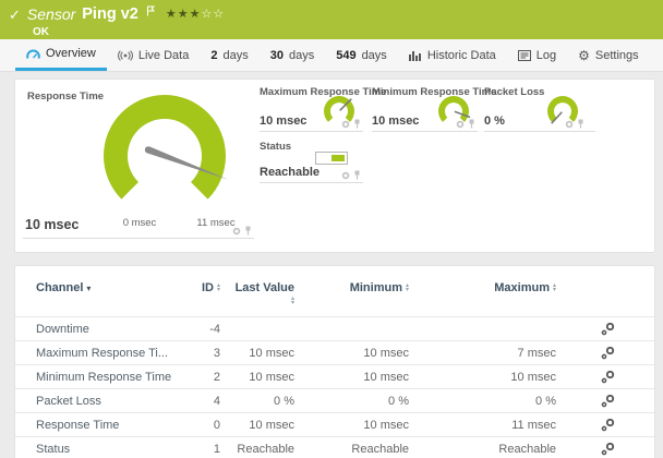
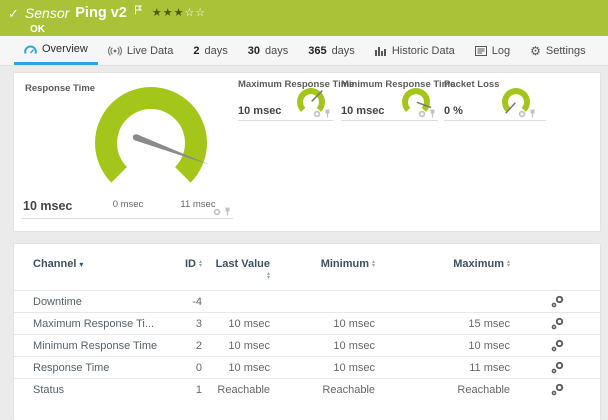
  ✓
  Sensor
  Ping v2
  ★★★☆☆
  OK
  Overview
  Live Data
  2
  days
  30
  days
- 549
+ 365
  days
  Historic Data
  Log
  ⚙
  Settings
  Response Time
  0 msec
  11 msec
  10 msec
  Maximum Response Ti
  10 msec
  Minimum Response Ti
  10 msec
  Packet Loss
  0 %
- Status
- Reachable
  Channel ▾	ID	Last Value	Minimum	Maximum
  Downtime	-4
- Maximum Response Ti...	3	10 msec	10 msec	7 msec
+ Maximum Response Ti...	3	10 msec	10 msec	15 msec
  Minimum Response Time	2	10 msec	10 msec	10 msec
- Packet Loss	4	0 %	0 %	0 %
  Response Time	0	10 msec	10 msec	11 msec
  Status	1	Reachable	Reachable	Reachable
